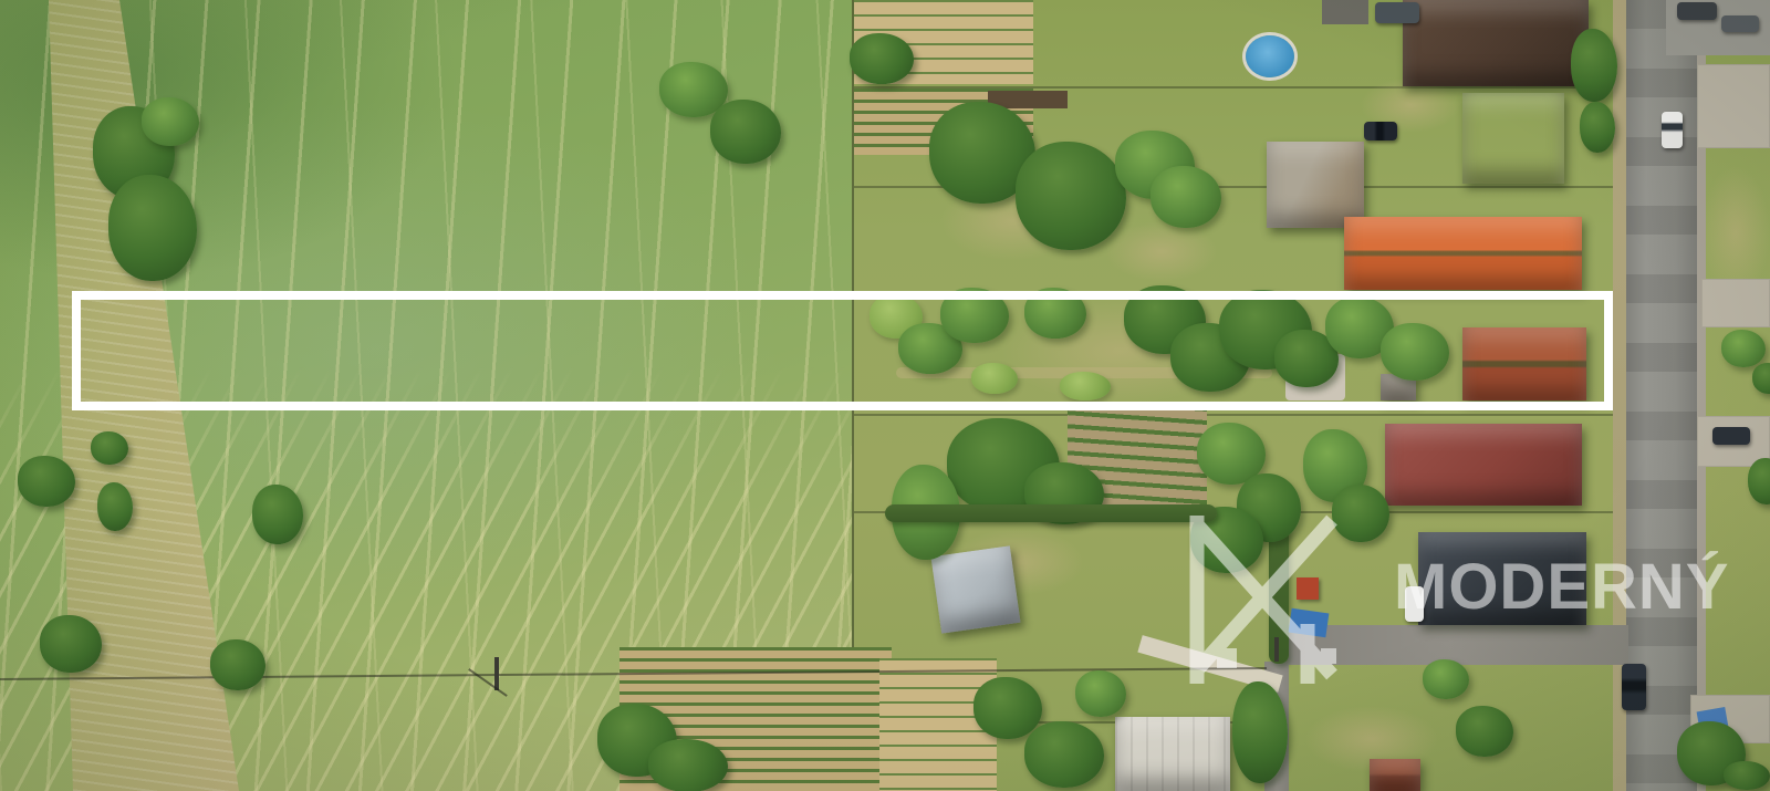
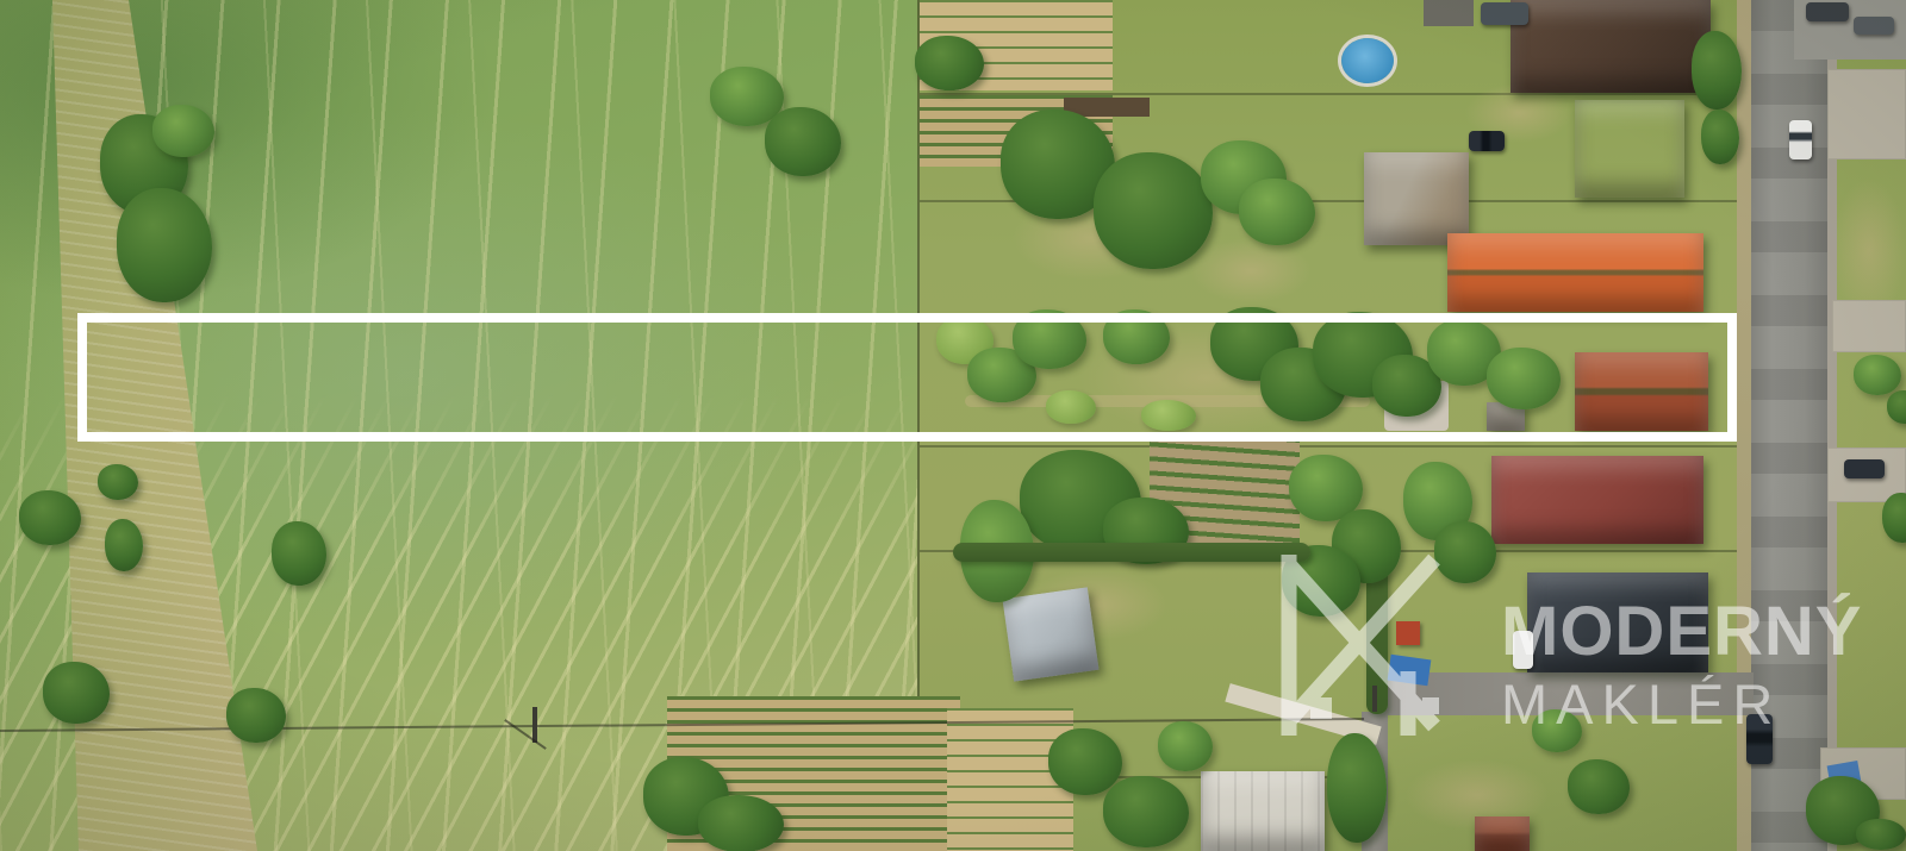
  MODERNÝ
+ MAKLÉR
